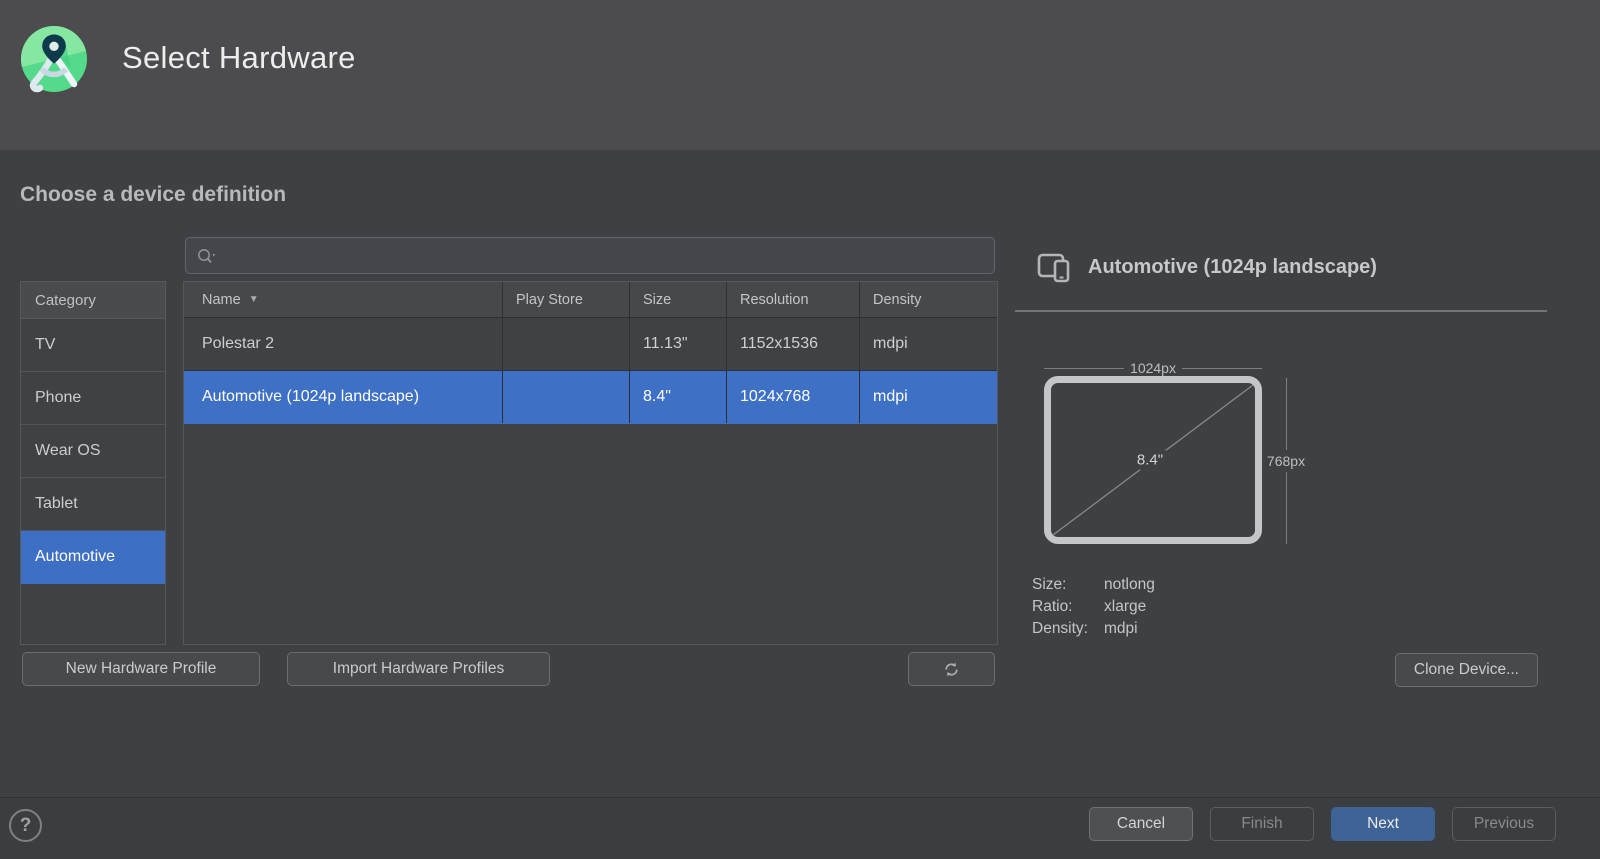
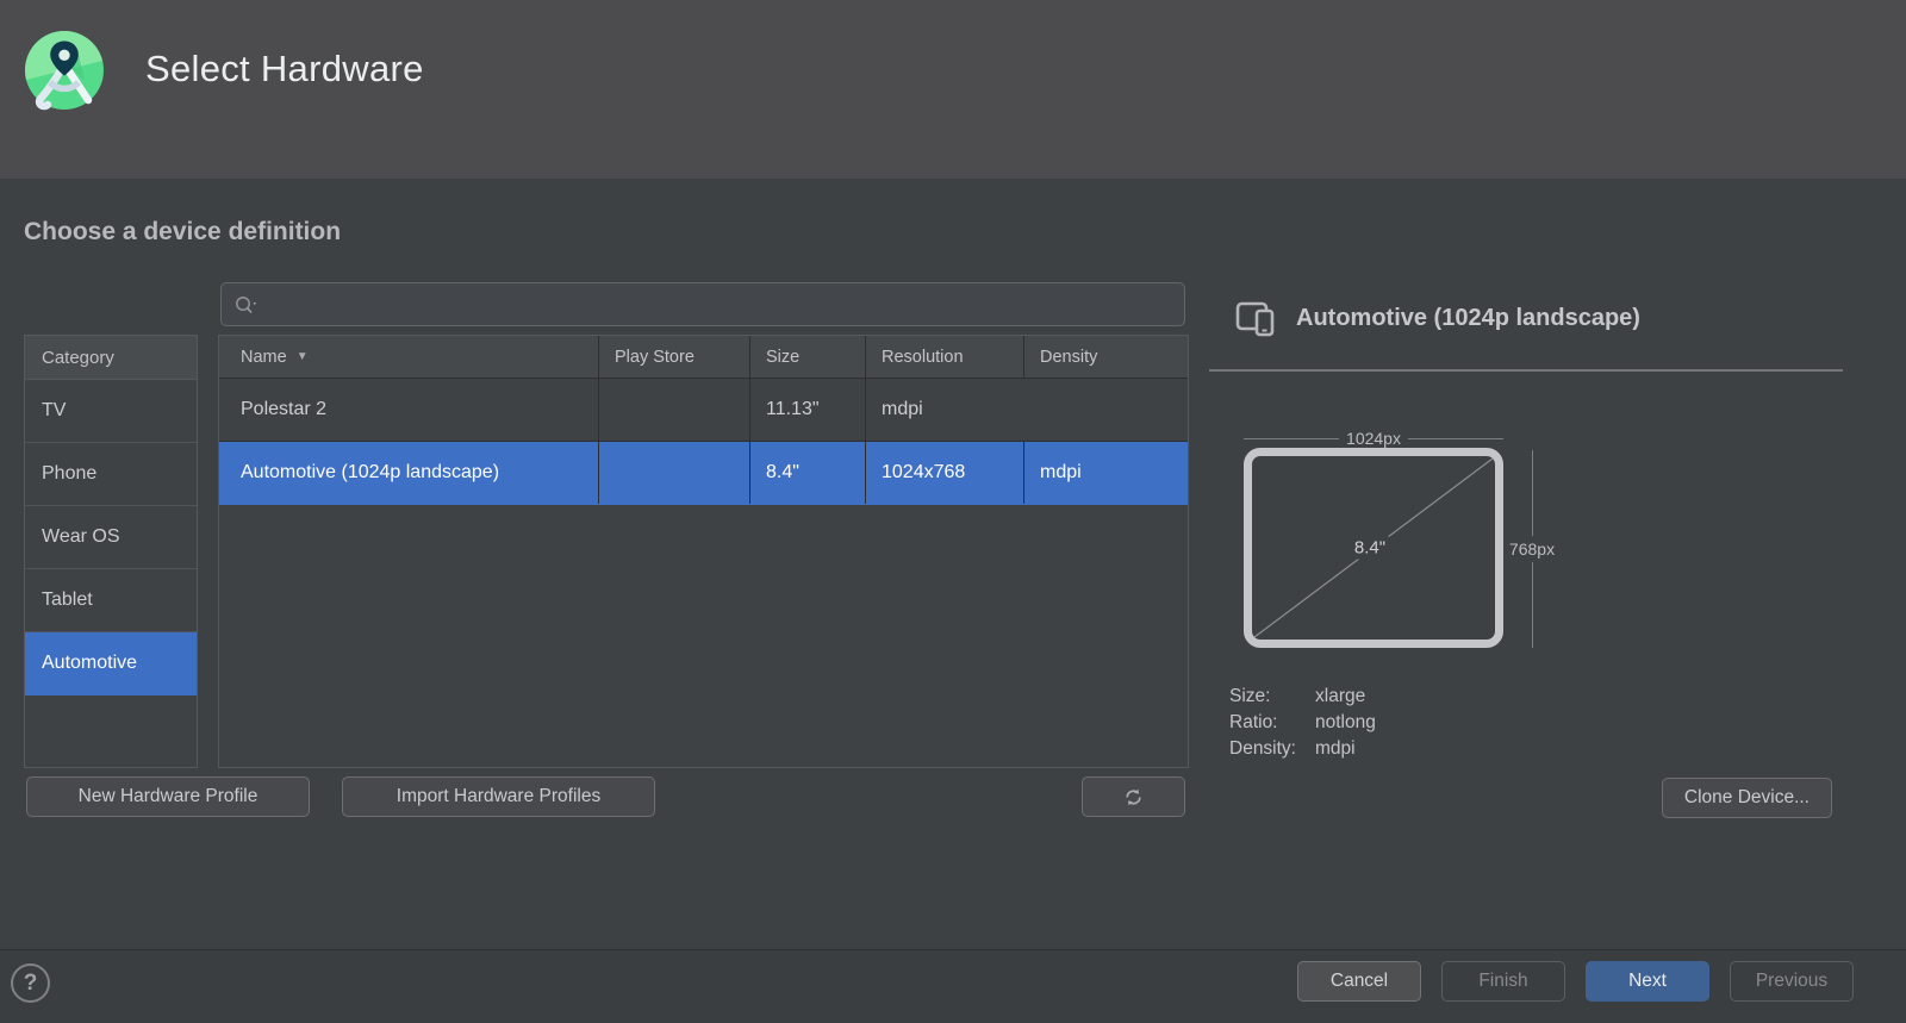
  Select Hardware
  Choose a device definition
  Category
  TV
  Phone
  Wear OS
  Tablet
  Automotive
  Name
  ▼
  Play Store
  Size
  Resolution
  Density
  Polestar 2
  11.13"
- 1152x1536
  mdpi
  Automotive (1024p landscape)
  8.4"
  1024x768
  mdpi
  New Hardware Profile
  Import Hardware Profiles
  Automotive (1024p landscape)
  1024px
  8.4"
  768px
  Size:
- notlong
+ xlarge
  Ratio:
- xlarge
+ notlong
  Density:
  mdpi
  Clone Device...
  ?
  Cancel
  Finish
  Next
  Previous
